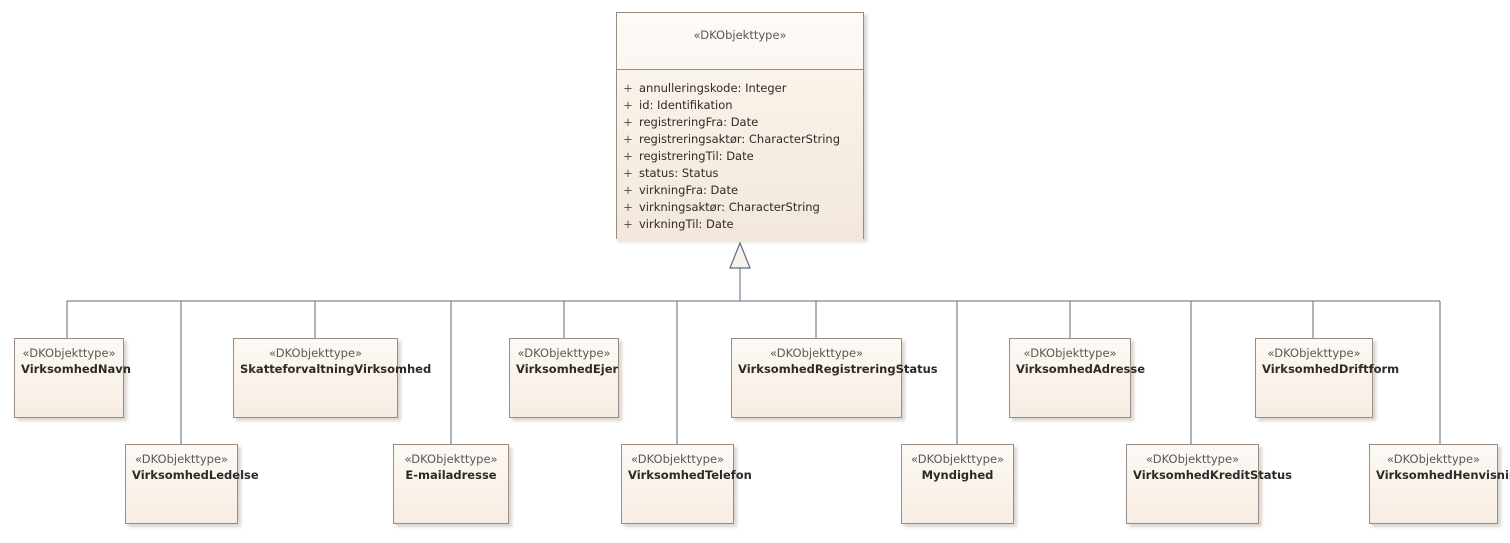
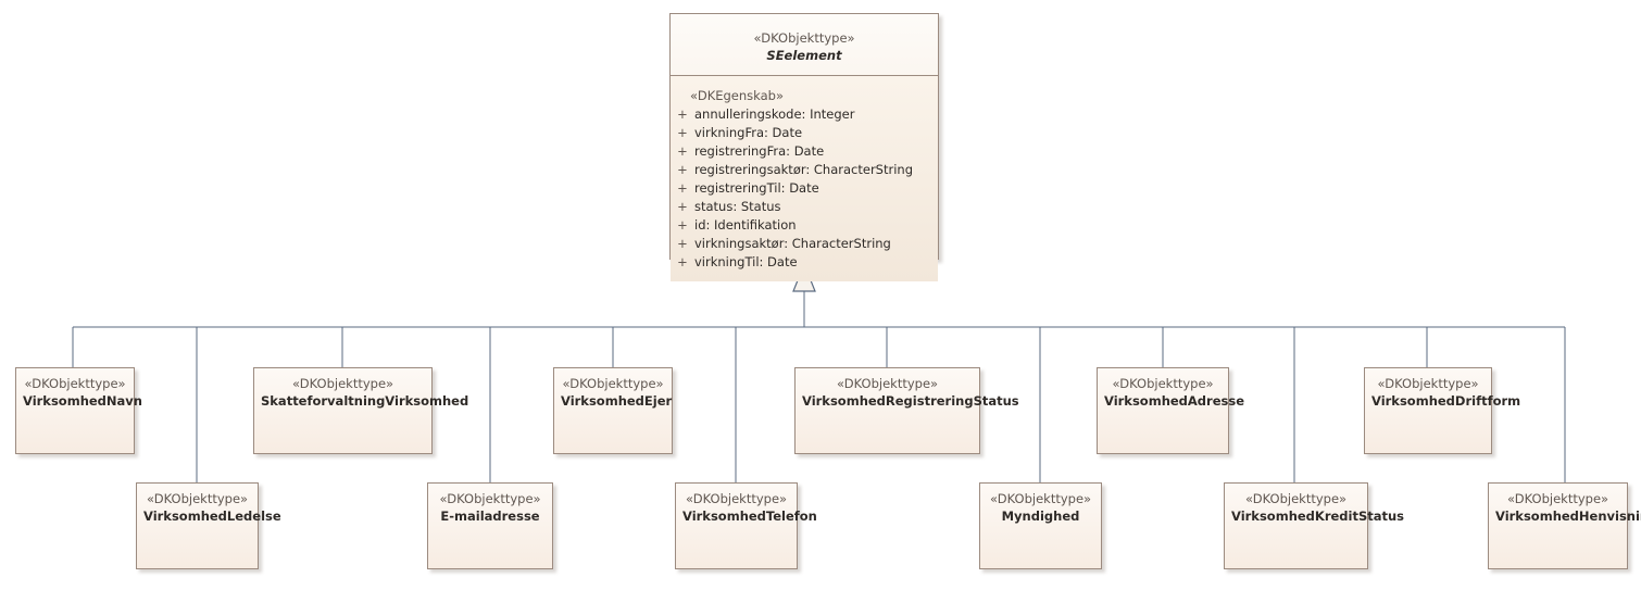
  «DKObjekttype»
+ SEelement
+ «DKEgenskab»
  +
  annulleringskode: Integer
  +
- id: Identifikation
+ virkningFra: Date
  +
  registreringFra: Date
  +
  registreringsaktør: CharacterString
  +
  registreringTil: Date
  +
  status: Status
  +
- virkningFra: Date
+ id: Identifikation
  +
  virkningsaktør: CharacterString
  +
  virkningTil: Date
  «DKObjekttype»
  VirksomhedNavn
  «DKObjekttype»
  SkatteforvaltningVirksomhed
  «DKObjekttype»
  VirksomhedEjer
  «DKObjekttype»
  VirksomhedRegistreringStatus
  «DKObjekttype»
  VirksomhedAdresse
  «DKObjekttype»
  VirksomhedDriftform
  «DKObjekttype»
  VirksomhedLedelse
  «DKObjekttype»
  E-mailadresse
  «DKObjekttype»
  VirksomhedTelefon
  «DKObjekttype»
  Myndighed
  «DKObjekttype»
  VirksomhedKreditStatus
  «DKObjekttype»
  VirksomhedHenvisni
